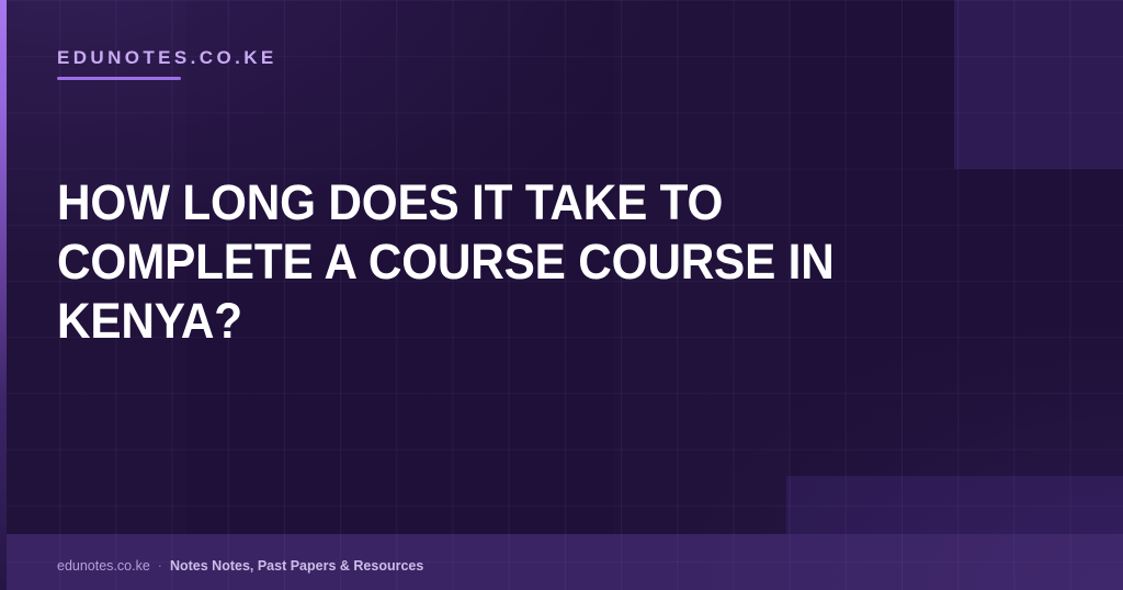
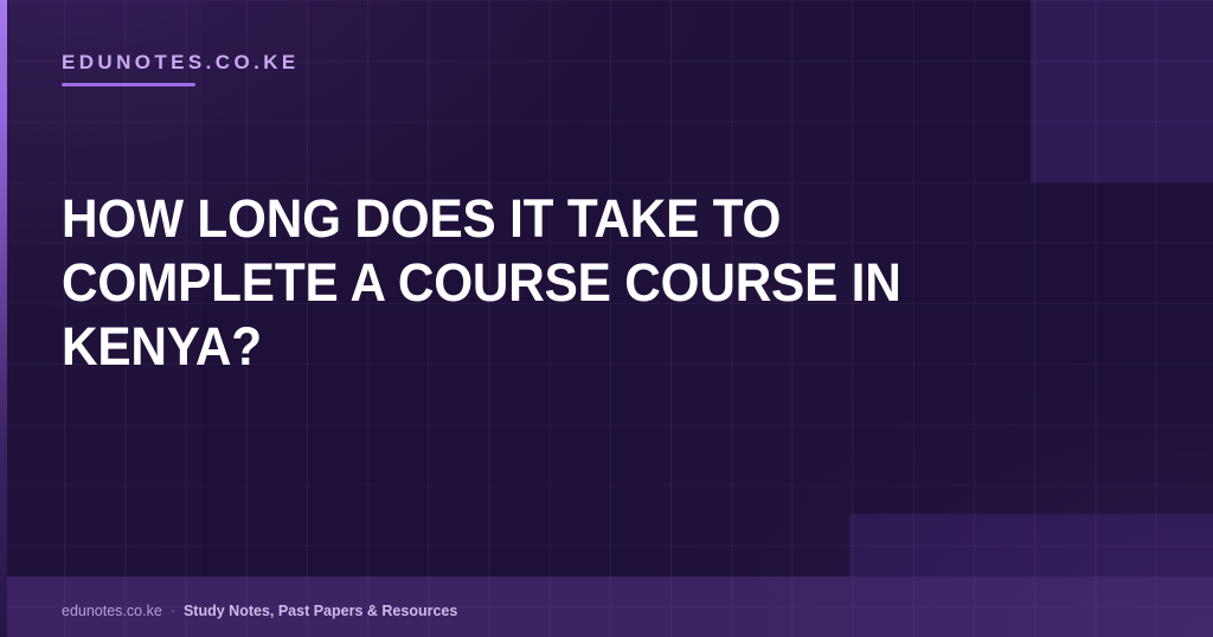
  EDUNOTES.CO.KE
  HOW LONG DOES IT TAKE TO
  COMPLETE A COURSE COURSE IN
  KENYA?
  edunotes.co.ke
  ·
- Notes Notes, Past Papers & Resources
+ Study Notes, Past Papers & Resources
